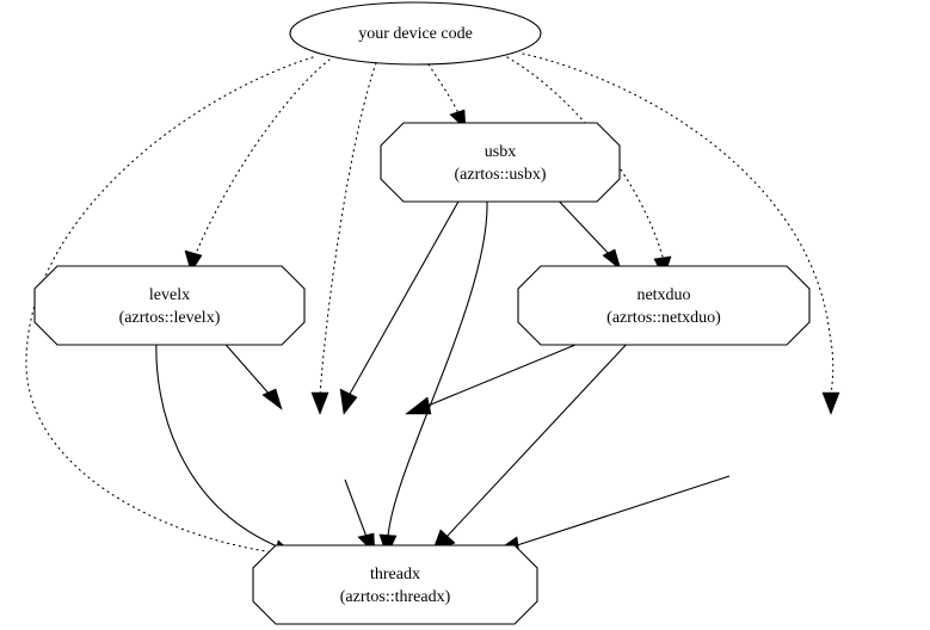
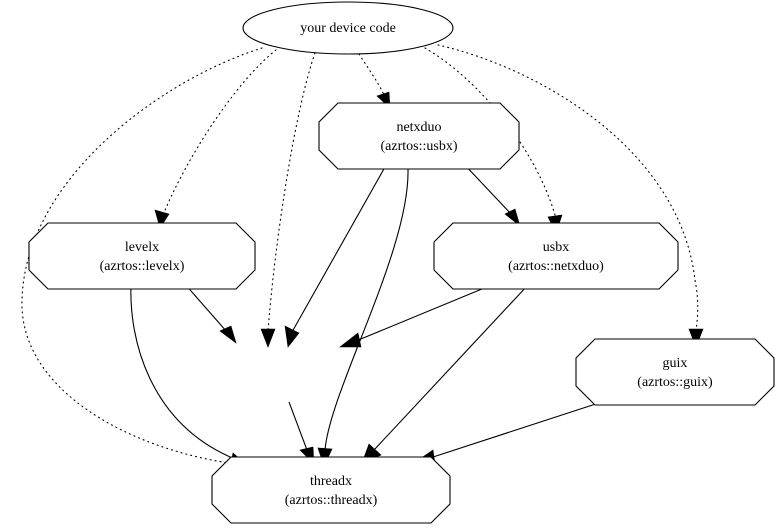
  your device code
- usbx
+ netxduo
  (azrtos::usbx)
  levelx
  (azrtos::levelx)
- netxduo
+ usbx
  (azrtos::netxduo)
+ guix
+ (azrtos::guix)
  threadx
  (azrtos::threadx)
